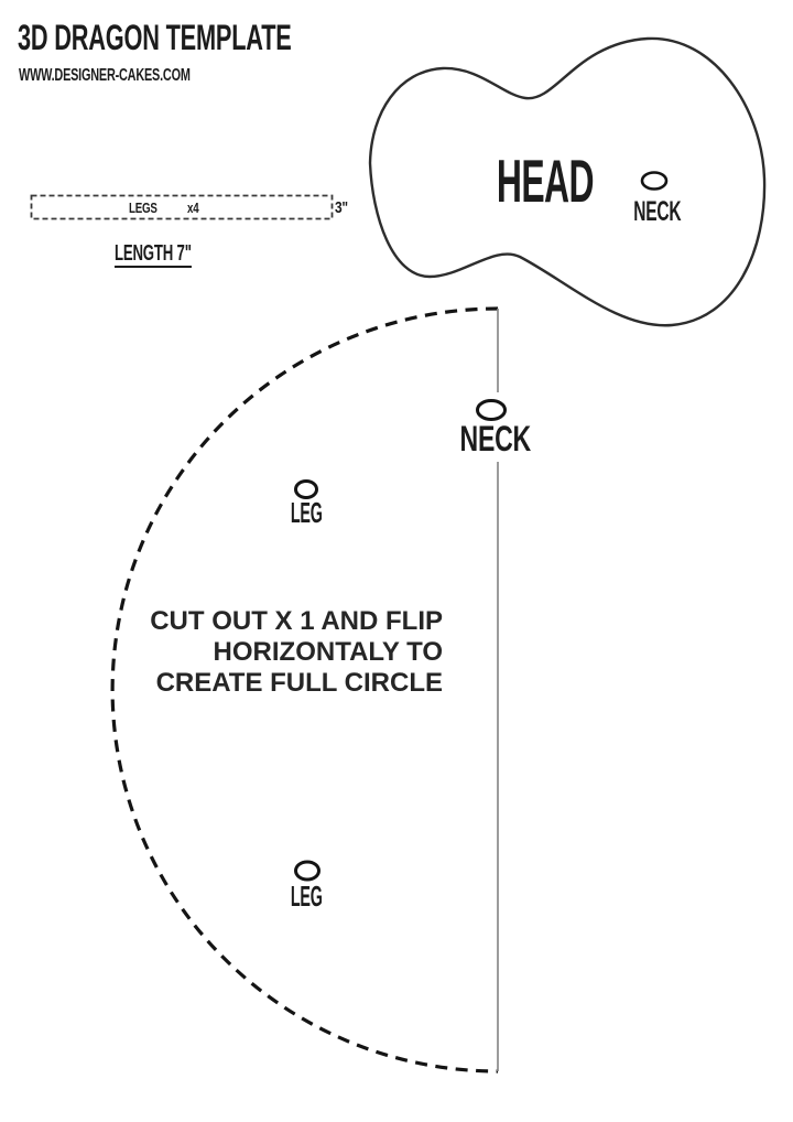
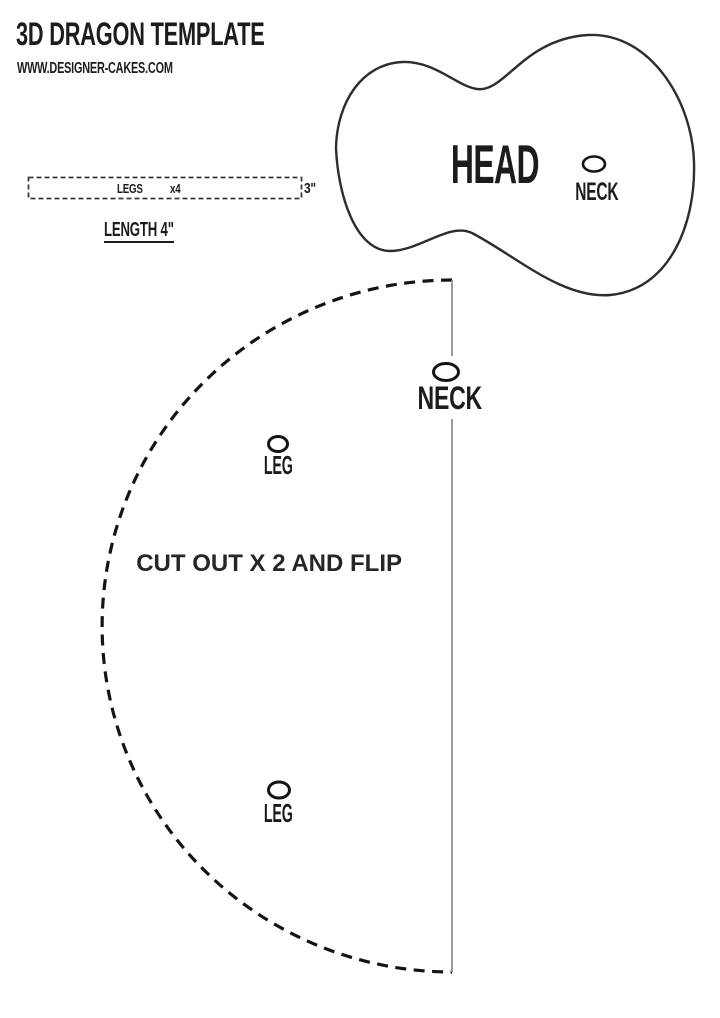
  3D DRAGON TEMPLATE
  WWW.DESIGNER-CAKES.COM
  LEGS
  x4
  3"
- LENGTH 7"
+ LENGTH 4"
  HEAD
  NECK
  NECK
  LEG
  LEG
- CUT OUT X 1 AND FLIP
+ CUT OUT X 2 AND FLIP
- HORIZONTALY TO
- CREATE FULL CIRCLE
